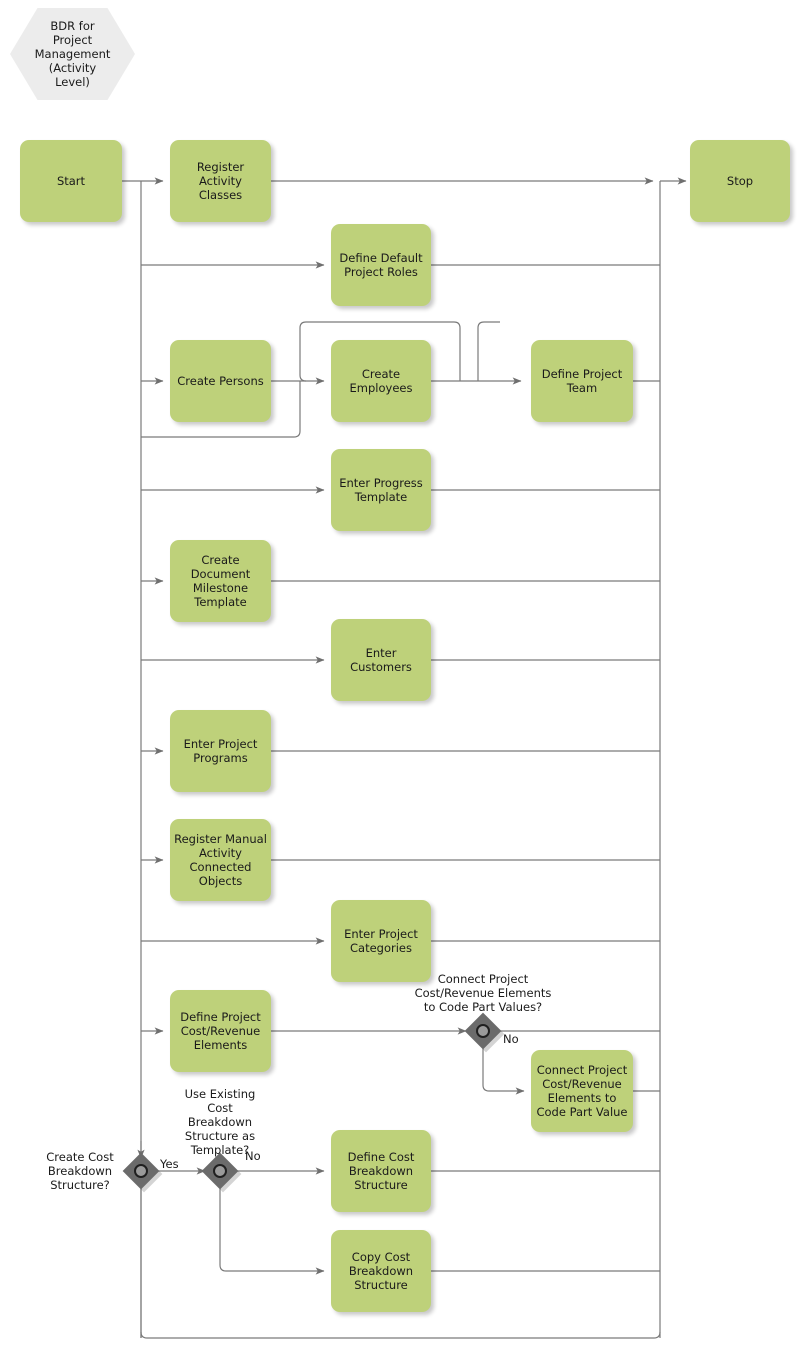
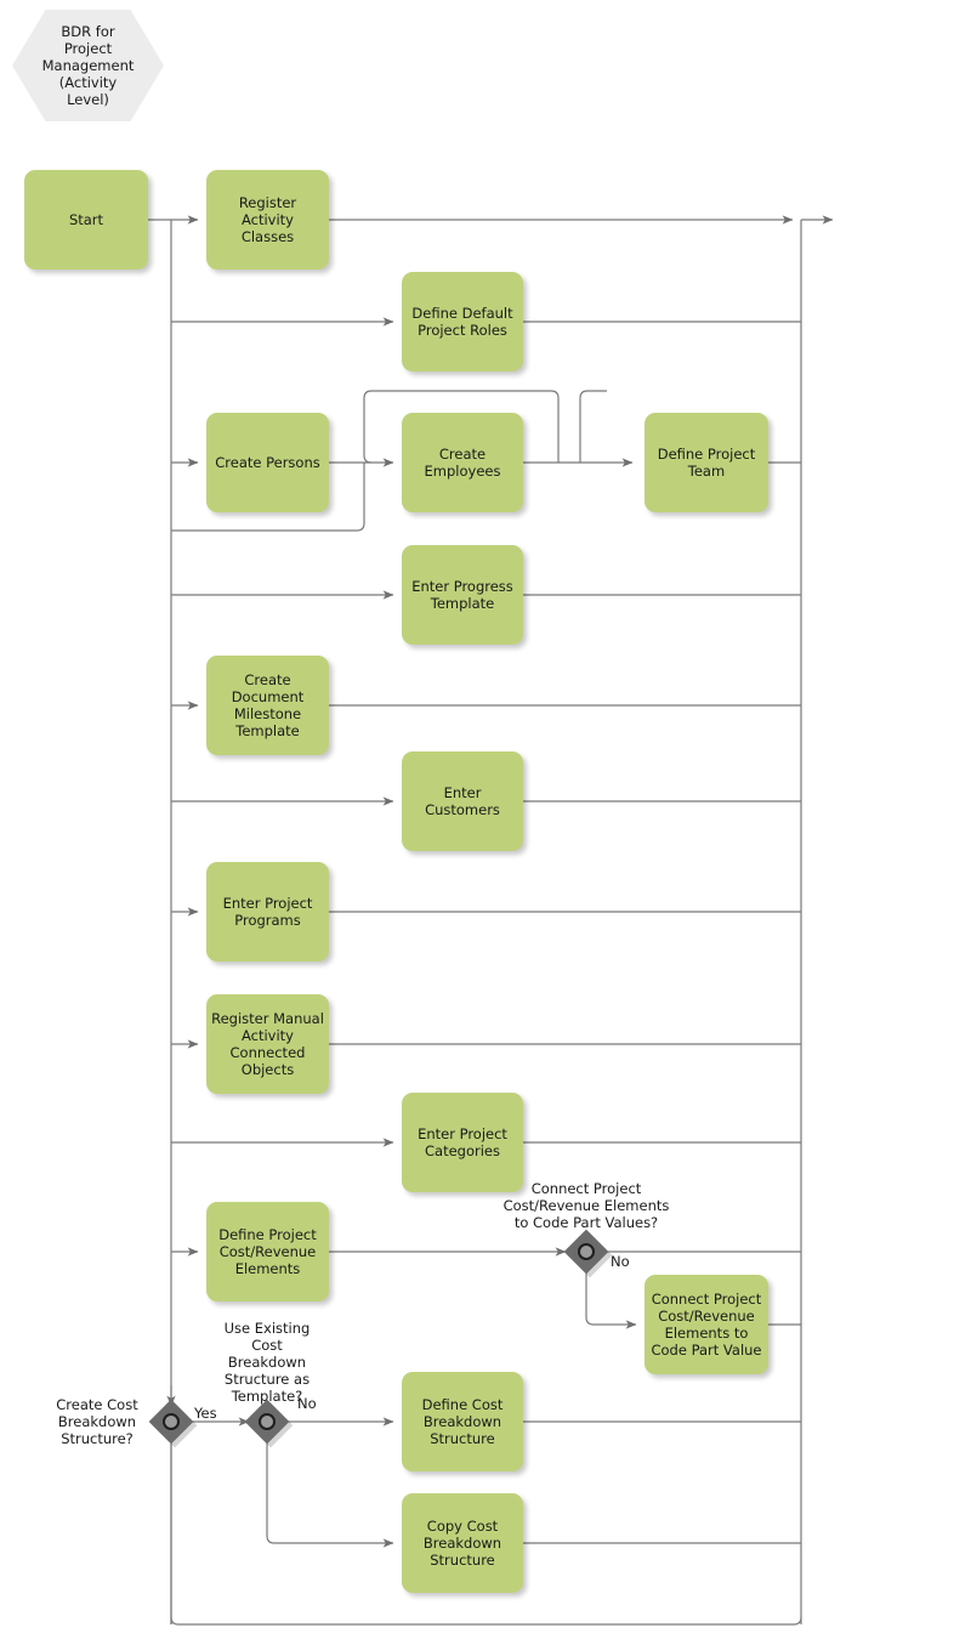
  BDR for
  Project
  Management
  (Activity
  Level)
  Start
  Register Activity
  Classes
- Stop
  Define Default
  Project Roles
  Create Persons
  Create
  Employees
  Define Project
  Team
  Enter Progress
  Template
  Create
  Document
  Milestone
  Template
  Enter Customers
  Enter Project
  Programs
  Register Manual
  Activity
  Connected
  Objects
  Enter Project
  Categories
  Define Project
  Cost/Revenue
  Elements
  Connect Project
  Cost/Revenue
  Elements to
  Code Part Value
  Define Cost
  Breakdown
  Structure
  Copy Cost
  Breakdown
  Structure
  Connect Project
  Cost/Revenue Elements
  to Code Part Values?
  No
  Create Cost
  Breakdown
  Structure?
  Yes
  Use Existing
  Cost
  Breakdown
  Structure as
  Template?
  No
